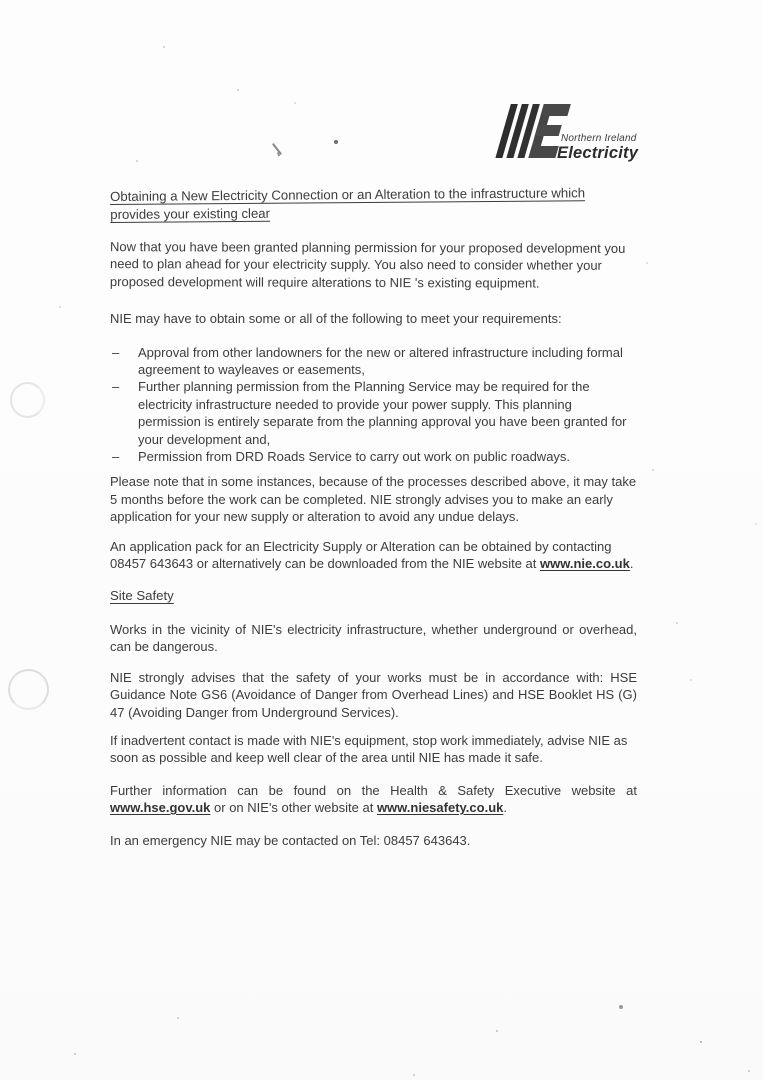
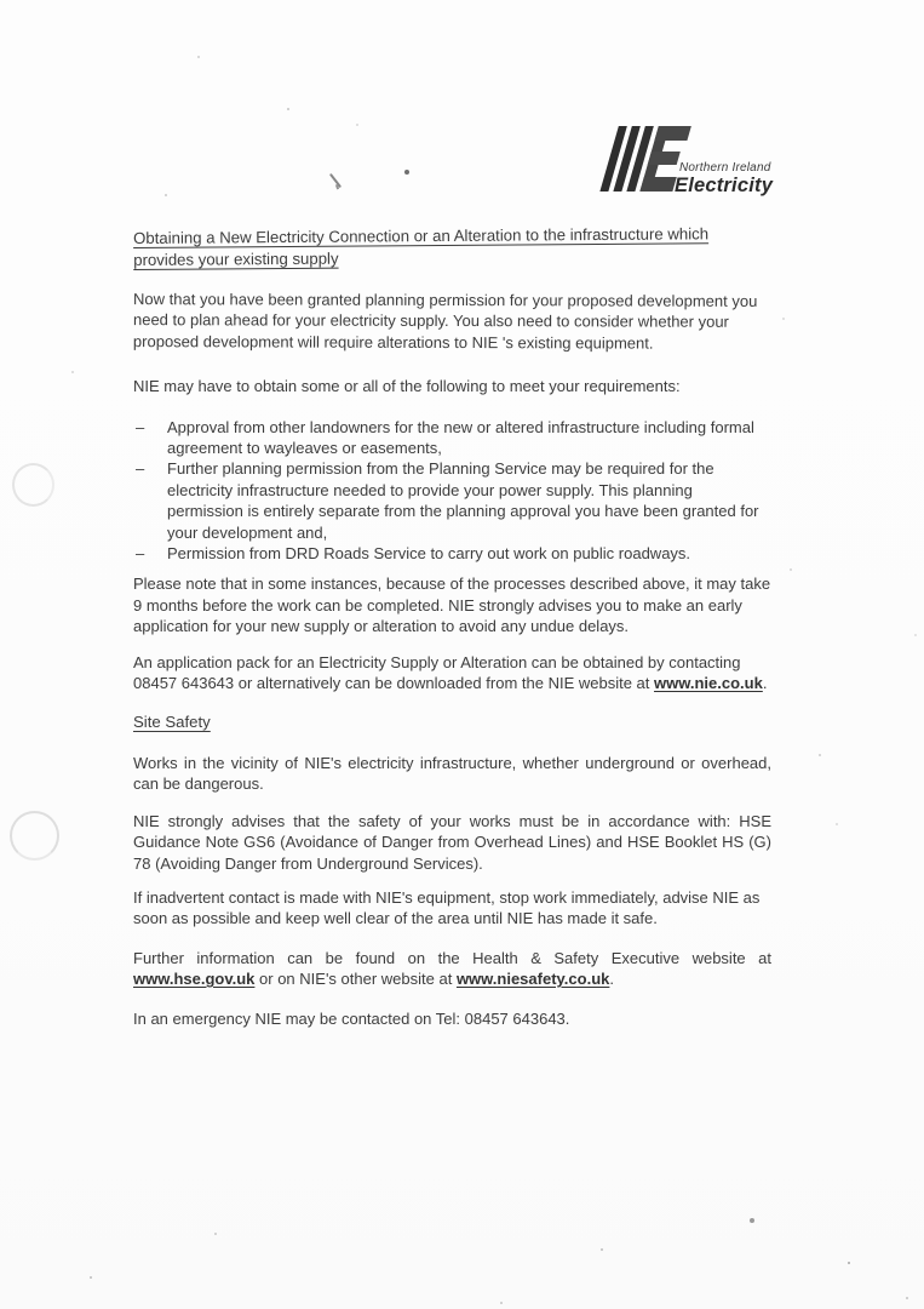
  Northern Ireland
  Electricity
- Obtaining a New Electricity Connection or an Alteration to the infrastructure which provides your existing clear
+ Obtaining a New Electricity Connection or an Alteration to the infrastructure which provides your existing supply
  Now that you have been granted planning permission for your proposed development you need to plan ahead for your electricity supply. You also need to consider whether your proposed development will require alterations to NIE 's existing equipment.
  NIE may have to obtain some or all of the following to meet your requirements:
  –
  Approval from other landowners for the new or altered infrastructure including formal agreement to wayleaves or easements,
  –
  Further planning permission from the Planning Service may be required for the electricity infrastructure needed to provide your power supply. This planning permission is entirely separate from the planning approval you have been granted for your development and,
  –
  Permission from DRD Roads Service to carry out work on public roadways.
- Please note that in some instances, because of the processes described above, it may take 5 months before the work can be completed. NIE strongly advises you to make an early application for your new supply or alteration to avoid any undue delays.
+ Please note that in some instances, because of the processes described above, it may take 9 months before the work can be completed. NIE strongly advises you to make an early application for your new supply or alteration to avoid any undue delays.
  An application pack for an Electricity Supply or Alteration can be obtained by contacting 08457 643643 or alternatively can be downloaded from the NIE website at www.nie.co.uk.
  Site Safety
  Works in the vicinity of NIE's electricity infrastructure, whether underground or overhead, can be dangerous.
- NIE strongly advises that the safety of your works must be in accordance with: HSE Guidance Note GS6 (Avoidance of Danger from Overhead Lines) and HSE Booklet HS (G) 47 (Avoiding Danger from Underground Services).
+ NIE strongly advises that the safety of your works must be in accordance with: HSE Guidance Note GS6 (Avoidance of Danger from Overhead Lines) and HSE Booklet HS (G) 78 (Avoiding Danger from Underground Services).
  If inadvertent contact is made with NIE's equipment, stop work immediately, advise NIE as soon as possible and keep well clear of the area until NIE has made it safe.
  Further information can be found on the Health & Safety Executive website at www.hse.gov.uk or on NIE's other website at www.niesafety.co.uk.
  In an emergency NIE may be contacted on Tel: 08457 643643.
